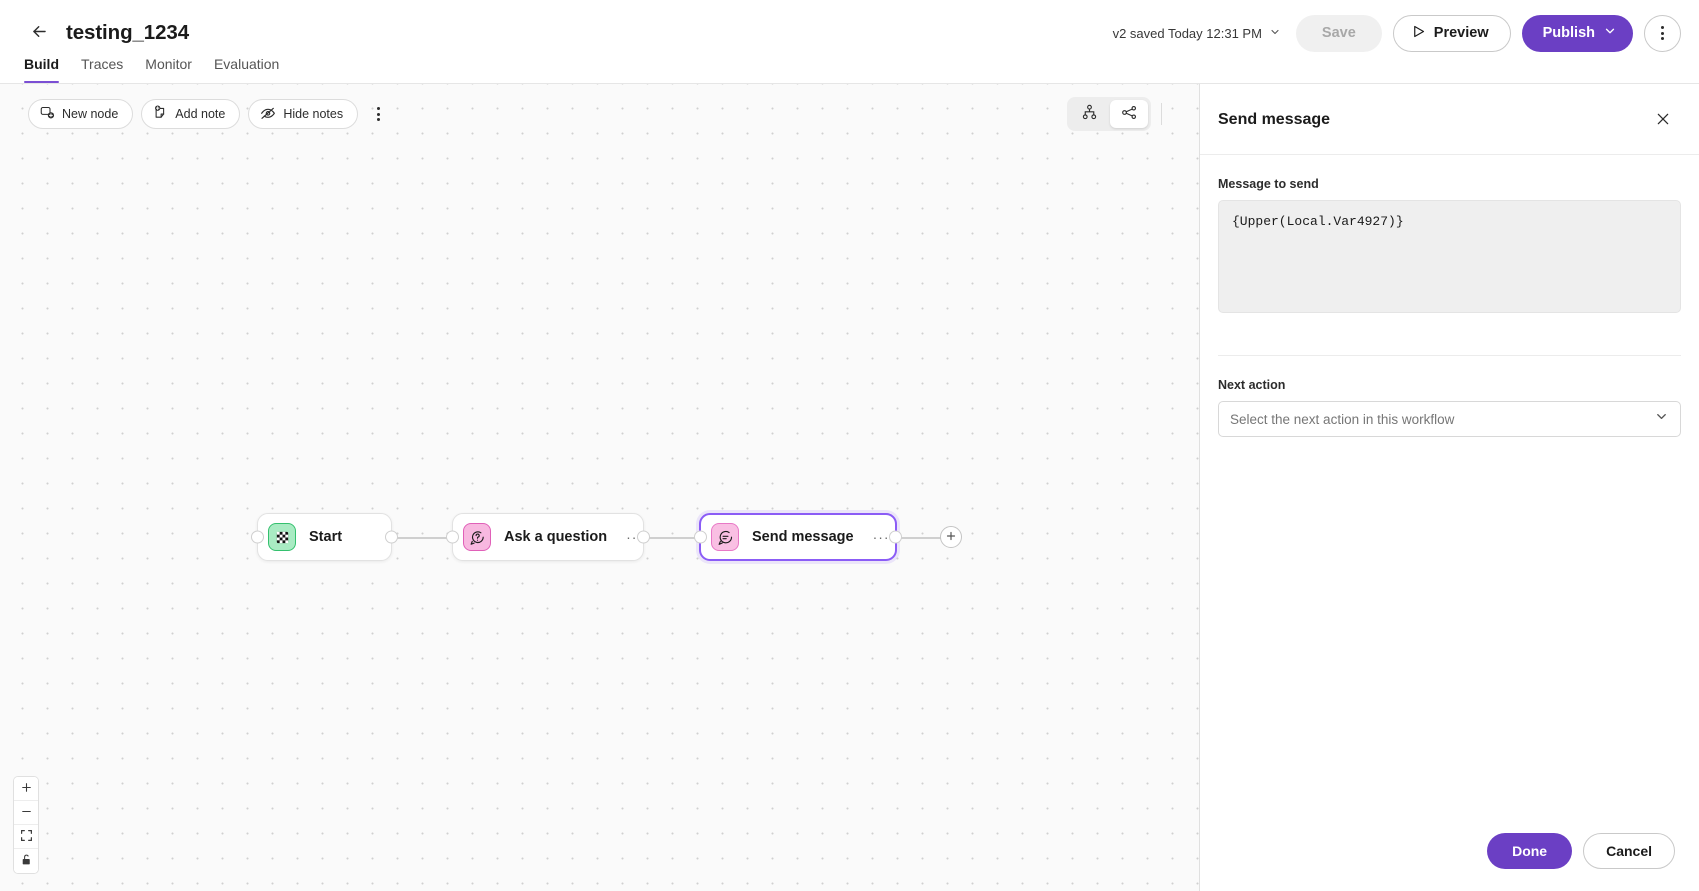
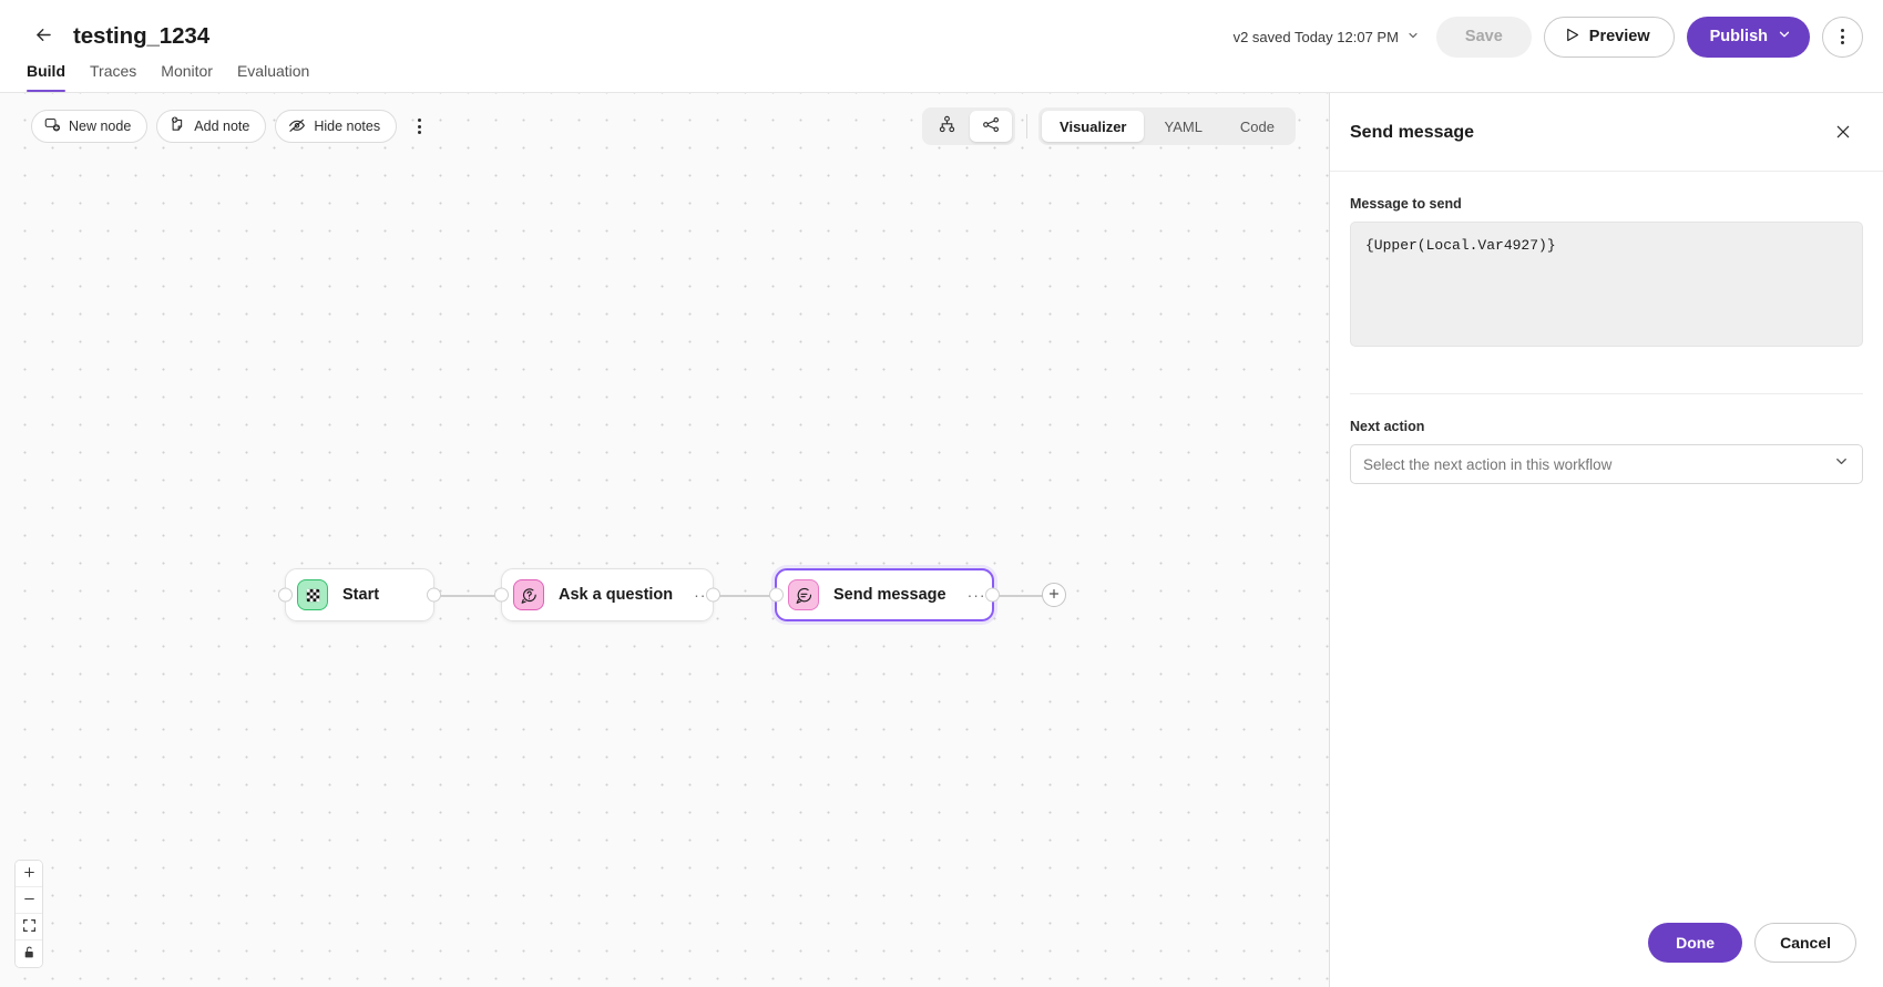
  testing_1234
- v2 saved Today 12:31 PM
+ v2 saved Today 12:07 PM
  Save
  Preview
  Publish
  Build
  Traces
  Monitor
  Evaluation
  New node
  Add note
  Hide notes
+ Visualizer
+ YAML
+ Code
  Start
  Ask a question
  Send message
  ···
  Send message
  Message to send
  {Upper(Local.Var4927)}
  Next action
  Select the next action in this workflow
  Done
  Cancel
